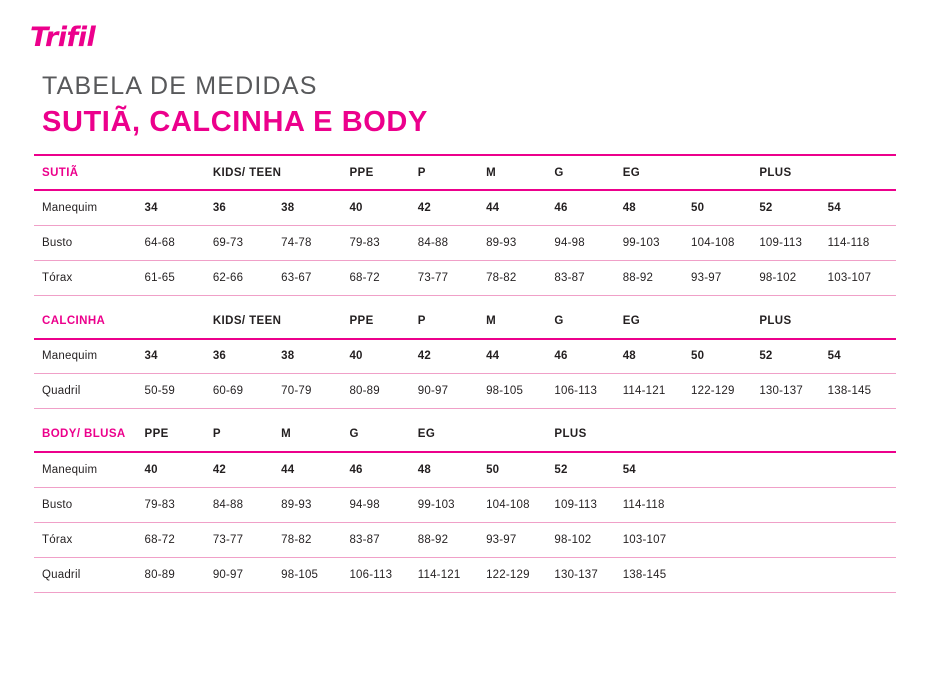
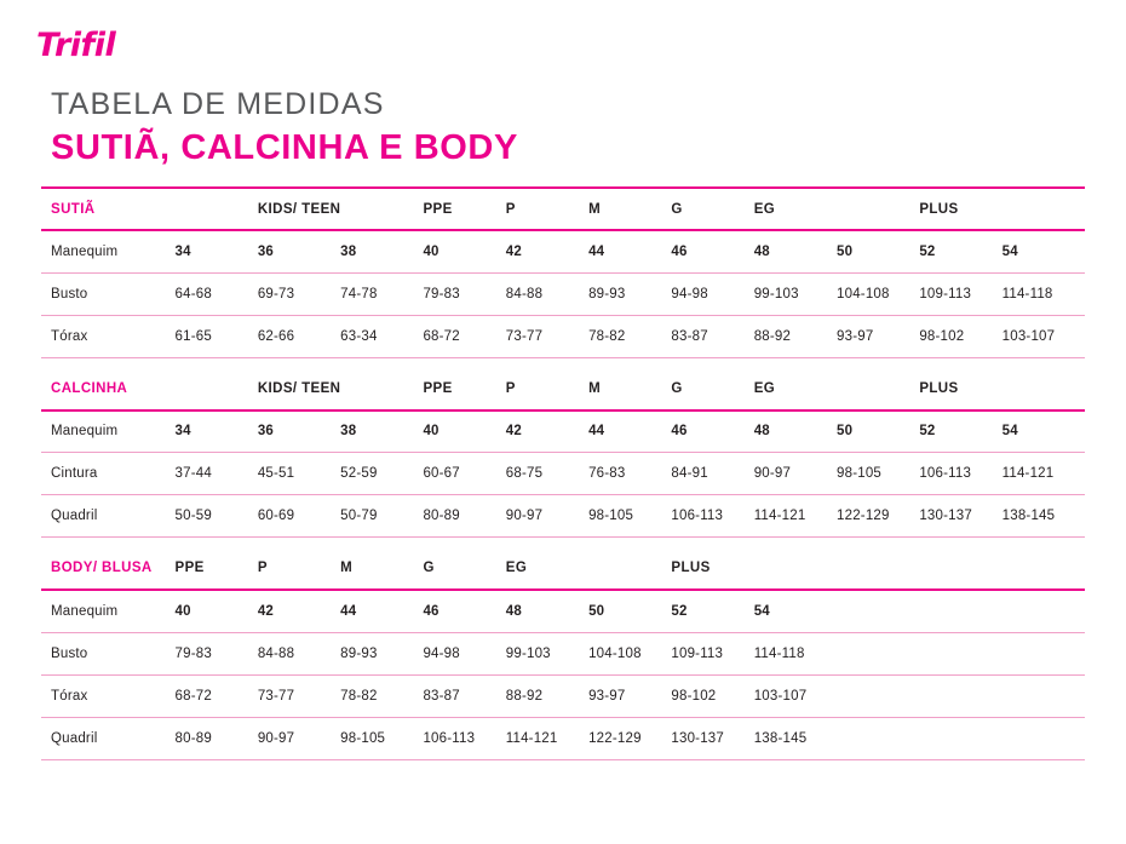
  Trifil
  TABELA DE MEDIDAS
  SUTIÃ, CALCINHA E BODY
  SUTIÃ		KIDS/ TEEN		PPE	P	M	G	EG		PLUS
  Manequim	34	36	38	40	42	44	46	48	50	52	54
  Busto	64-68	69-73	74-78	79-83	84-88	89-93	94-98	99-103	104-108	109-113	114-118
- Tórax	61-65	62-66	63-67	68-72	73-77	78-82	83-87	88-92	93-97	98-102	103-107
+ Tórax	61-65	62-66	63-34	68-72	73-77	78-82	83-87	88-92	93-97	98-102	103-107
  CALCINHA		KIDS/ TEEN		PPE	P	M	G	EG		PLUS
  Manequim	34	36	38	40	42	44	46	48	50	52	54
+ Cintura	37-44	45-51	52-59	60-67	68-75	76-83	84-91	90-97	98-105	106-113	114-121
- Quadril	50-59	60-69	70-79	80-89	90-97	98-105	106-113	114-121	122-129	130-137	138-145
+ Quadril	50-59	60-69	50-79	80-89	90-97	98-105	106-113	114-121	122-129	130-137	138-145
  BODY/ BLUSA	PPE	P	M	G	EG		PLUS
  Manequim	40	42	44	46	48	50	52	54
  Busto	79-83	84-88	89-93	94-98	99-103	104-108	109-113	114-118
  Tórax	68-72	73-77	78-82	83-87	88-92	93-97	98-102	103-107
  Quadril	80-89	90-97	98-105	106-113	114-121	122-129	130-137	138-145
